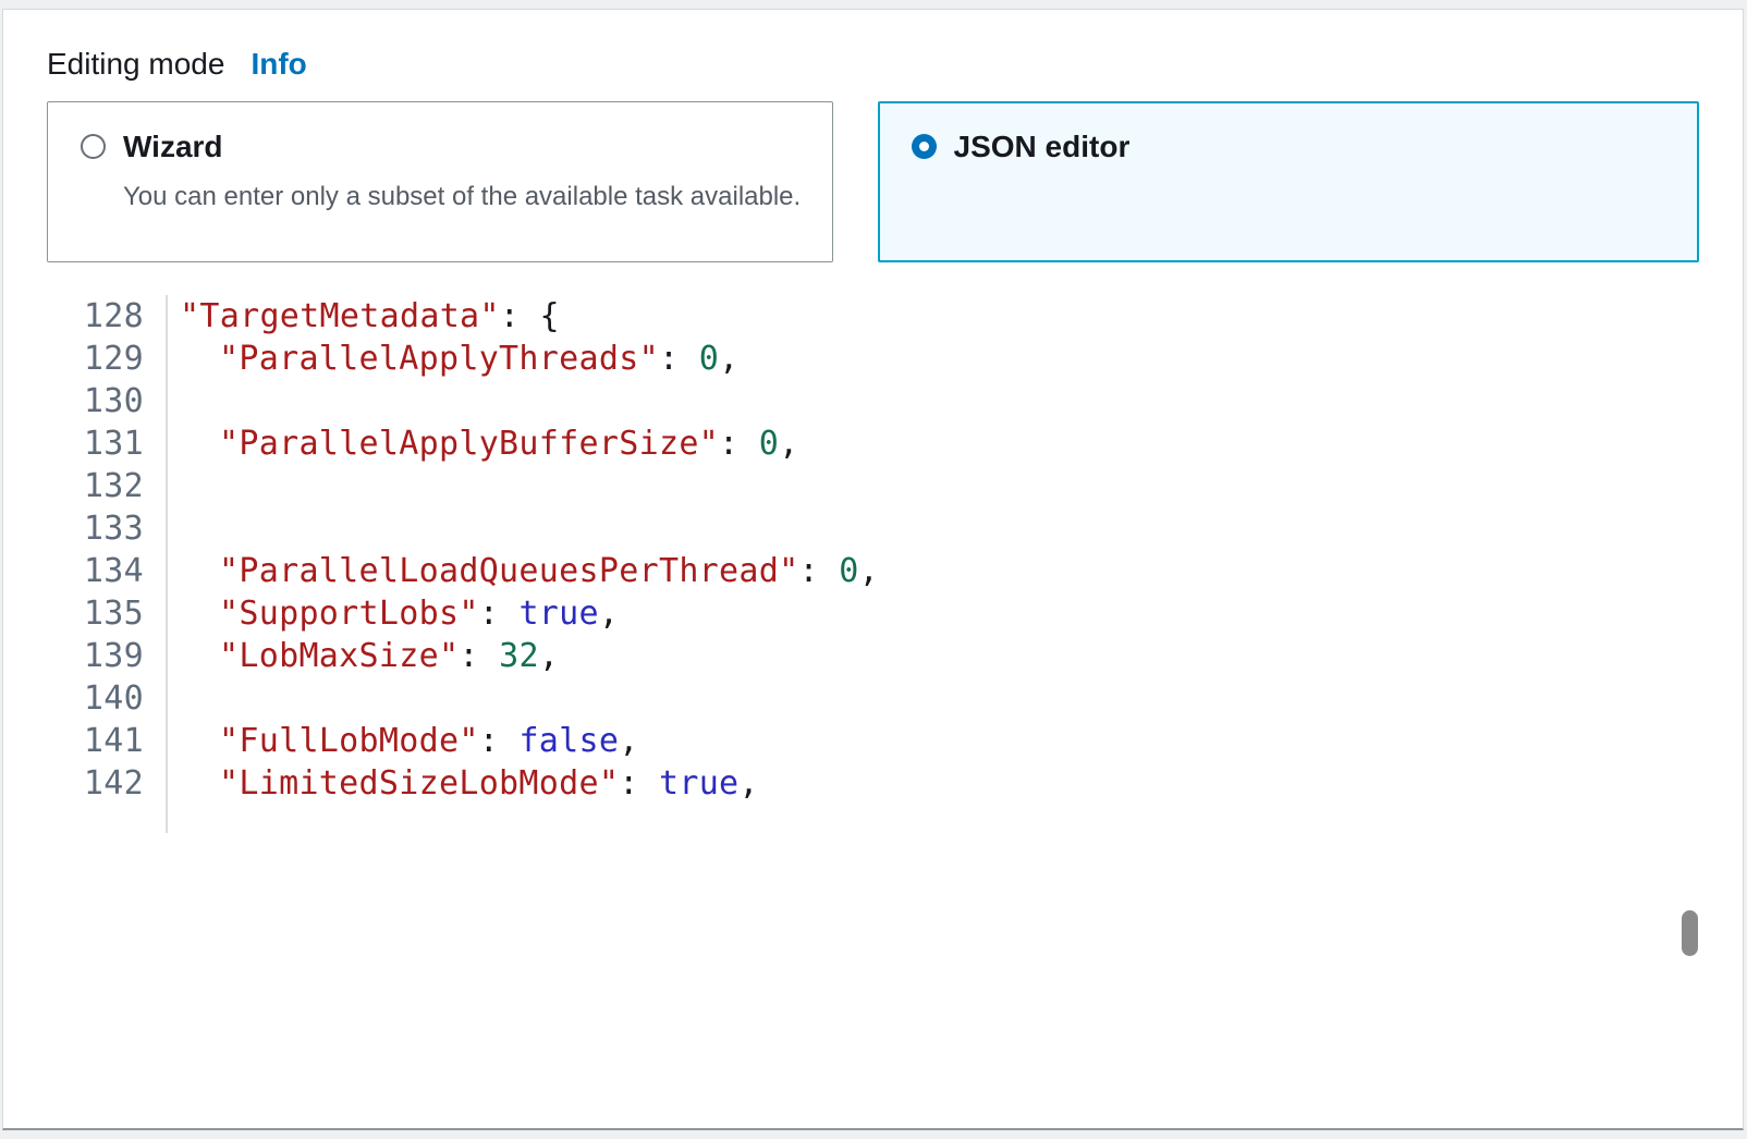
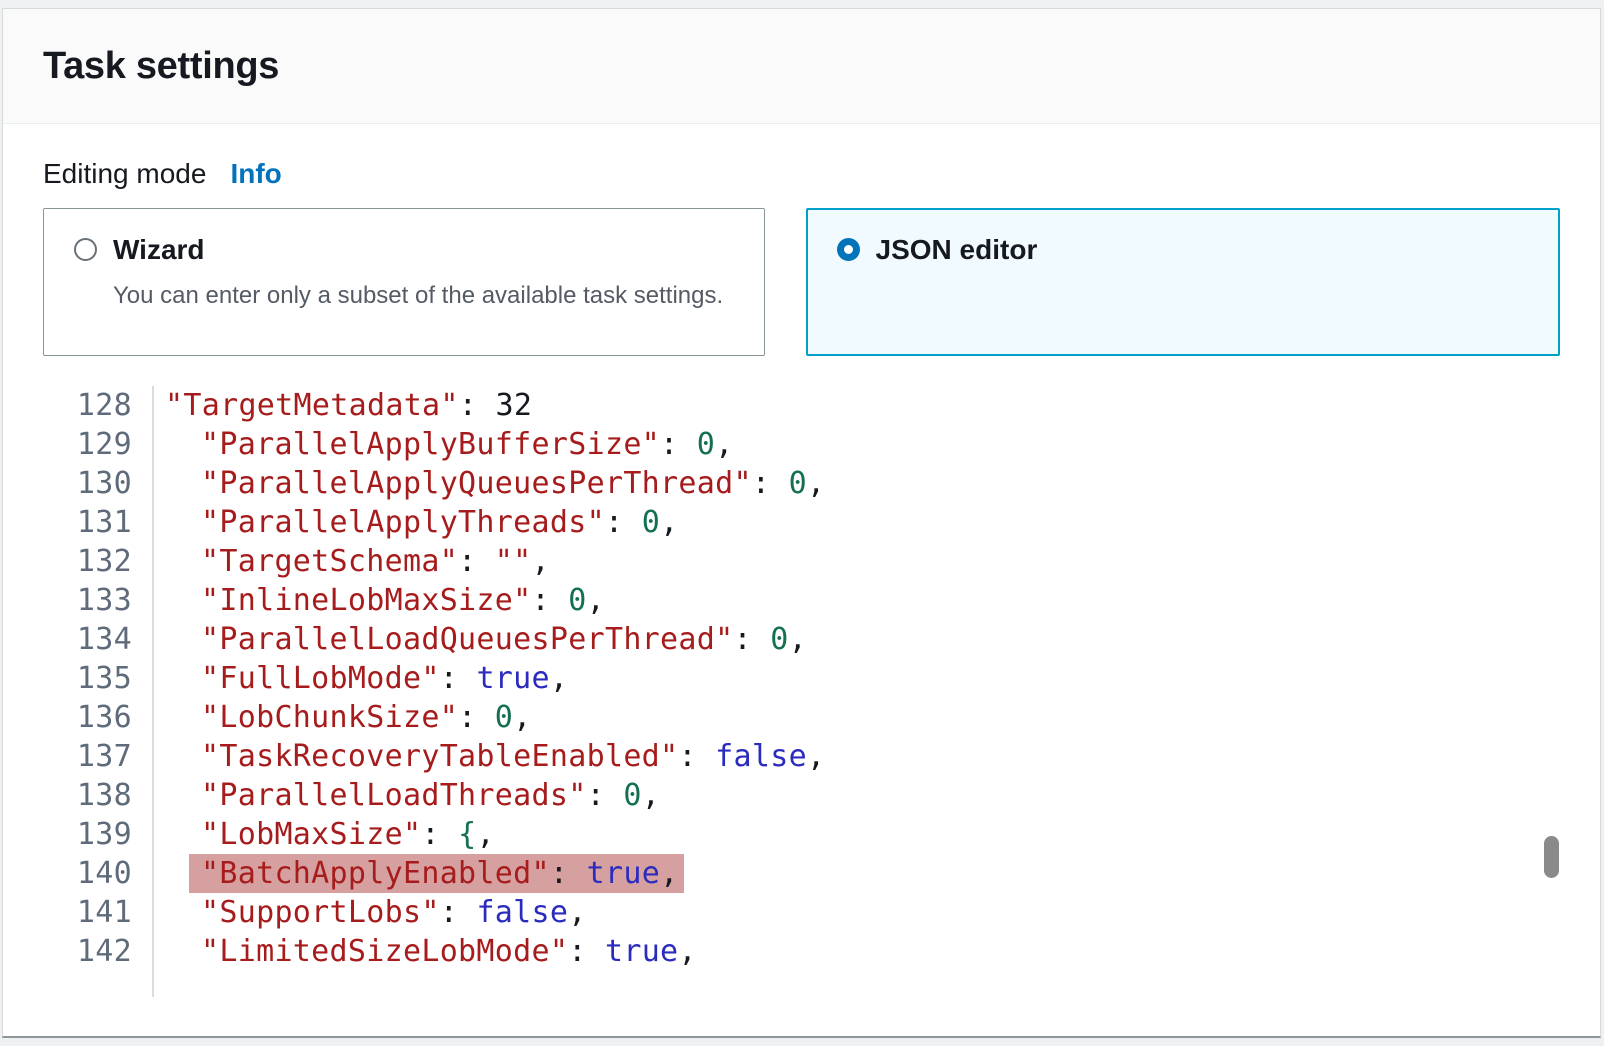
+ Task settings
  Editing mode Info
  Wizard
- You can enter only a subset of the available task available.
+ You can enter only a subset of the available task settings.
  JSON editor
  128
- "TargetMetadata": {
+ "TargetMetadata": 32
  129
- "ParallelApplyThreads": 0,
+ "ParallelApplyBufferSize": 0,
  130
+ "ParallelApplyQueuesPerThread": 0,
  131
- "ParallelApplyBufferSize": 0,
+ "ParallelApplyThreads": 0,
  132
+ "TargetSchema": "",
  133
+ "InlineLobMaxSize": 0,
  134
  "ParallelLoadQueuesPerThread": 0,
  135
- "SupportLobs": true,
+ "FullLobMode": true,
+ 136
+ "LobChunkSize": 0,
+ 137
+ "TaskRecoveryTableEnabled": false,
+ 138
+ "ParallelLoadThreads": 0,
  139
- "LobMaxSize": 32,
+ "LobMaxSize": {,
  140
+ "BatchApplyEnabled": true,
  141
- "FullLobMode": false,
+ "SupportLobs": false,
  142
  "LimitedSizeLobMode": true,
